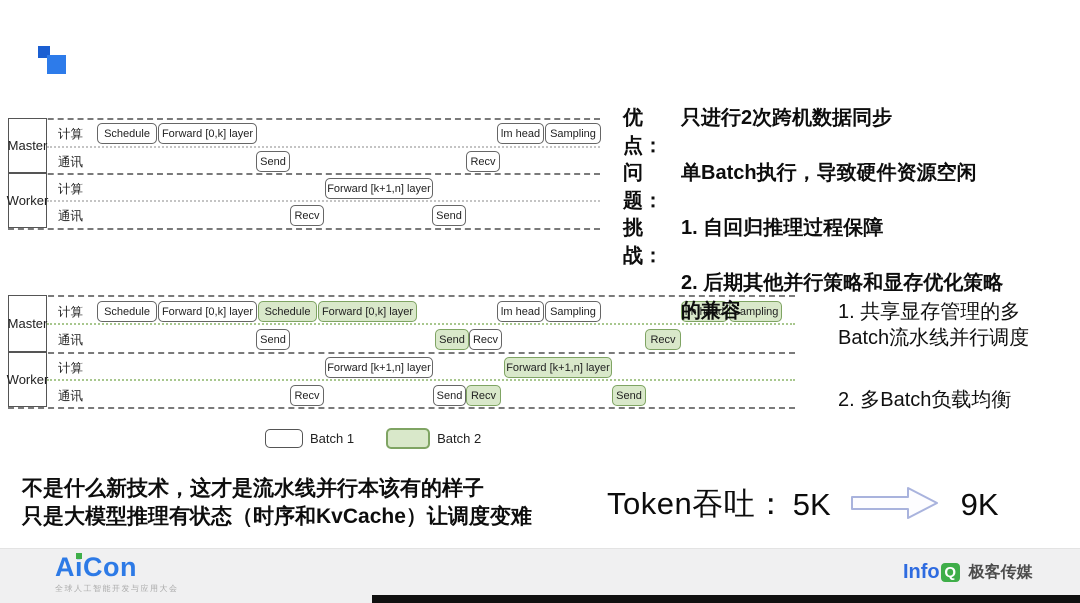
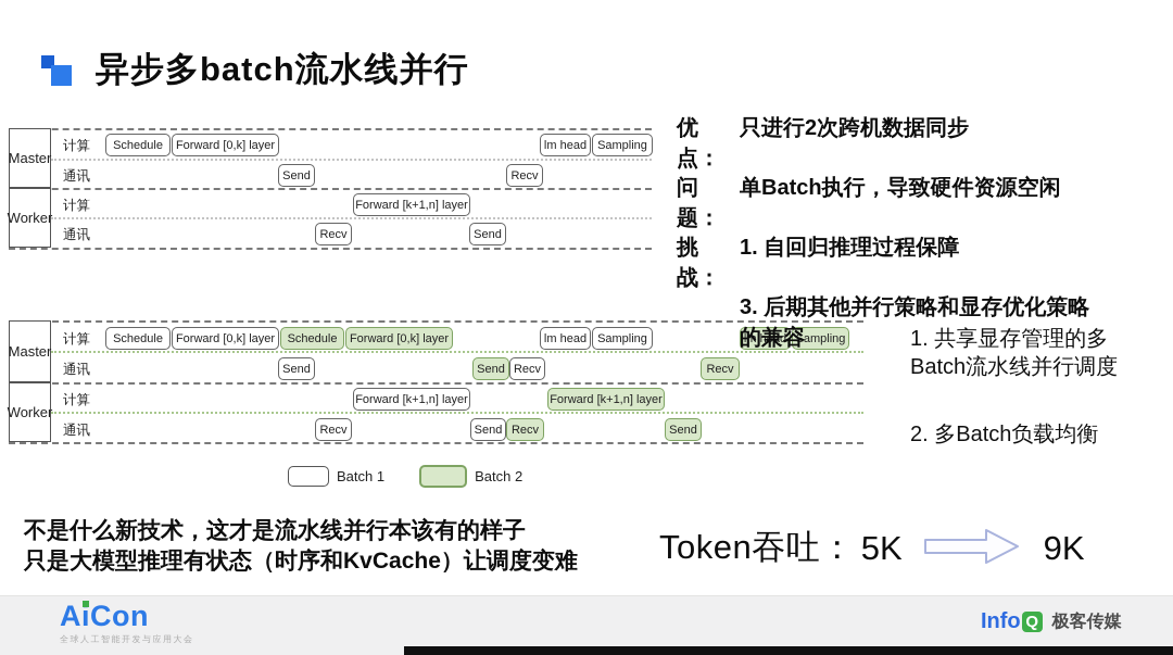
+ 异步多batch流水线并行
  Master
  Worker
  计算
  通讯
  计算
  通讯
  Schedule
  Forward [0,k] layer
  lm head
  Sampling
  Send
  Recv
  Forward [k+1,n] layer
  Recv
  Send
  Master
  Worker
  计算
  通讯
  计算
  通讯
  Schedule
  Forward [0,k] layer
  Schedule
  Forward [0,k] layer
  lm head
  Sampling
  lm head
  Sampling
  Send
  Send
  Recv
  Recv
  Forward [k+1,n] layer
  Forward [k+1,n] layer
  Recv
  Send
  Recv
  Send
  Batch 1
  Batch 2
  优点：
  只进行2次跨机数据同步
  问题：
  单Batch执行，导致硬件资源空闲
  挑战：
  1. 自回归推理过程保障
- 2. 后期其他并行策略和显存优化策略
+ 3. 后期其他并行策略和显存优化策略
  的兼容
  1. 共享显存管理的多
  Batch流水线并行调度
  2. 多Batch负载均衡
  不是什么新技术，这才是流水线并行本该有的样子
  只是大模型推理有状态（时序和KvCache）让调度变难
  Token吞吐：
  5K
  9K
  AiCon
  全球人工智能开发与应用大会
  Info
  Q
  极客传媒
